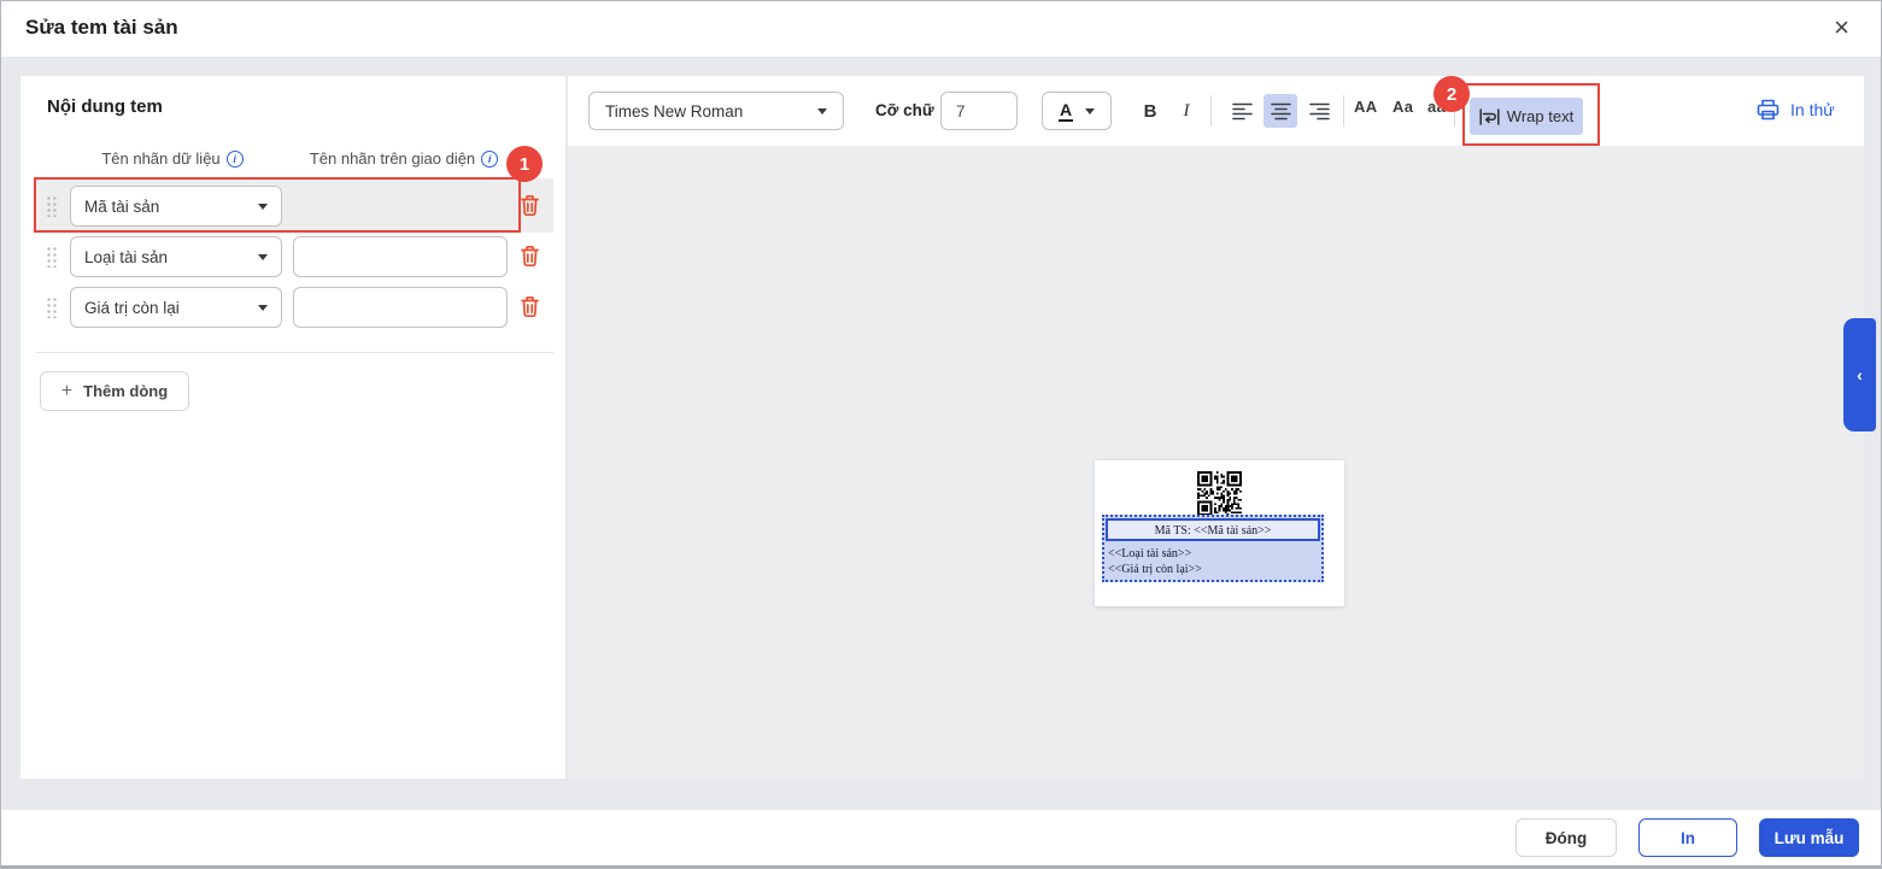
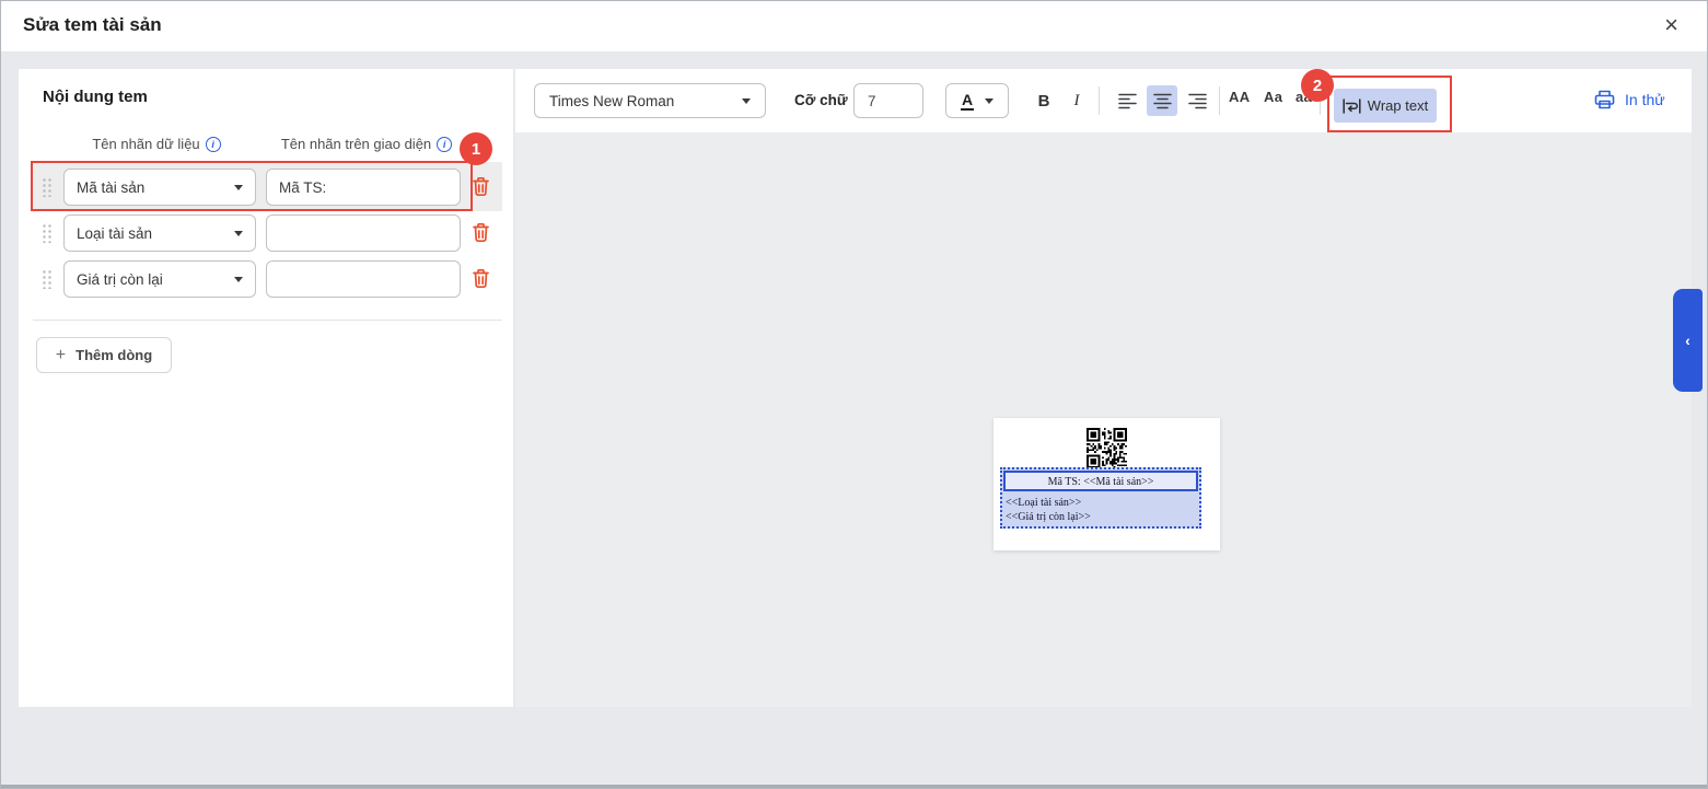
  Sửa tem tài sản
  ×
  Nội dung tem
  Tên nhãn dữ liệu
  i
  Tên nhãn trên giao diện
  i
  1
  Mã tài sản
+ Mã TS:
  Loại tài sản
  Giá trị còn lại
  +
  Thêm dòng
  Times New Roman
  Cỡ chữ
  7
  A
  B
  I
  AA
  Aa
  2
  Wrap text
  In thử
  Mã TS: <<Mã tài sản>>
  <<Loại tài sản>>
  <<Giá trị còn lại>>
  ‹
- Đóng
- In
- Lưu mẫu
